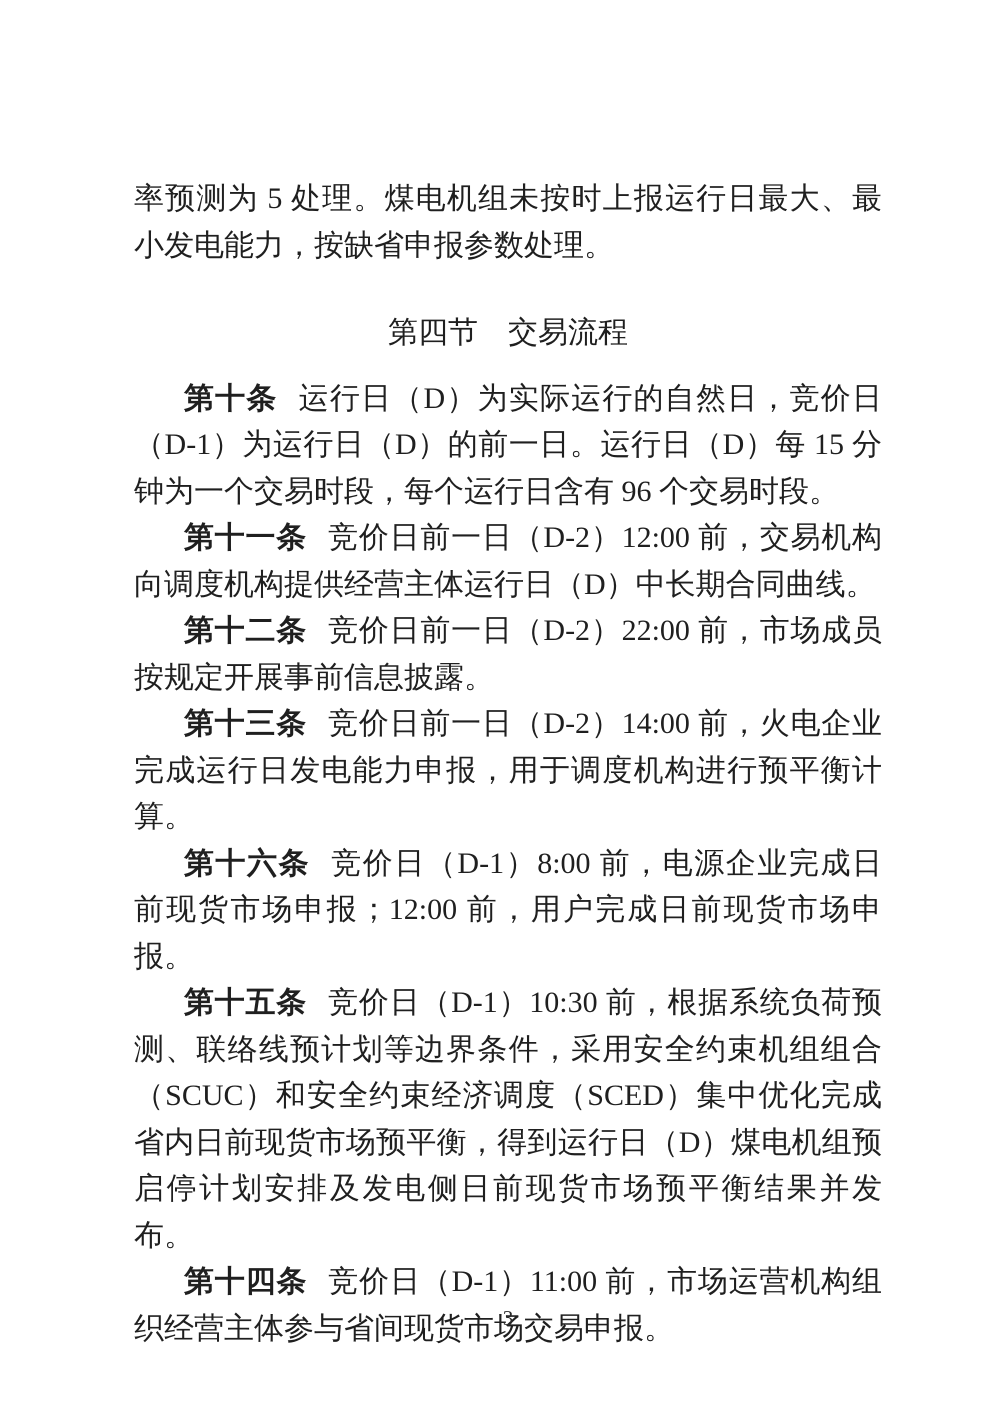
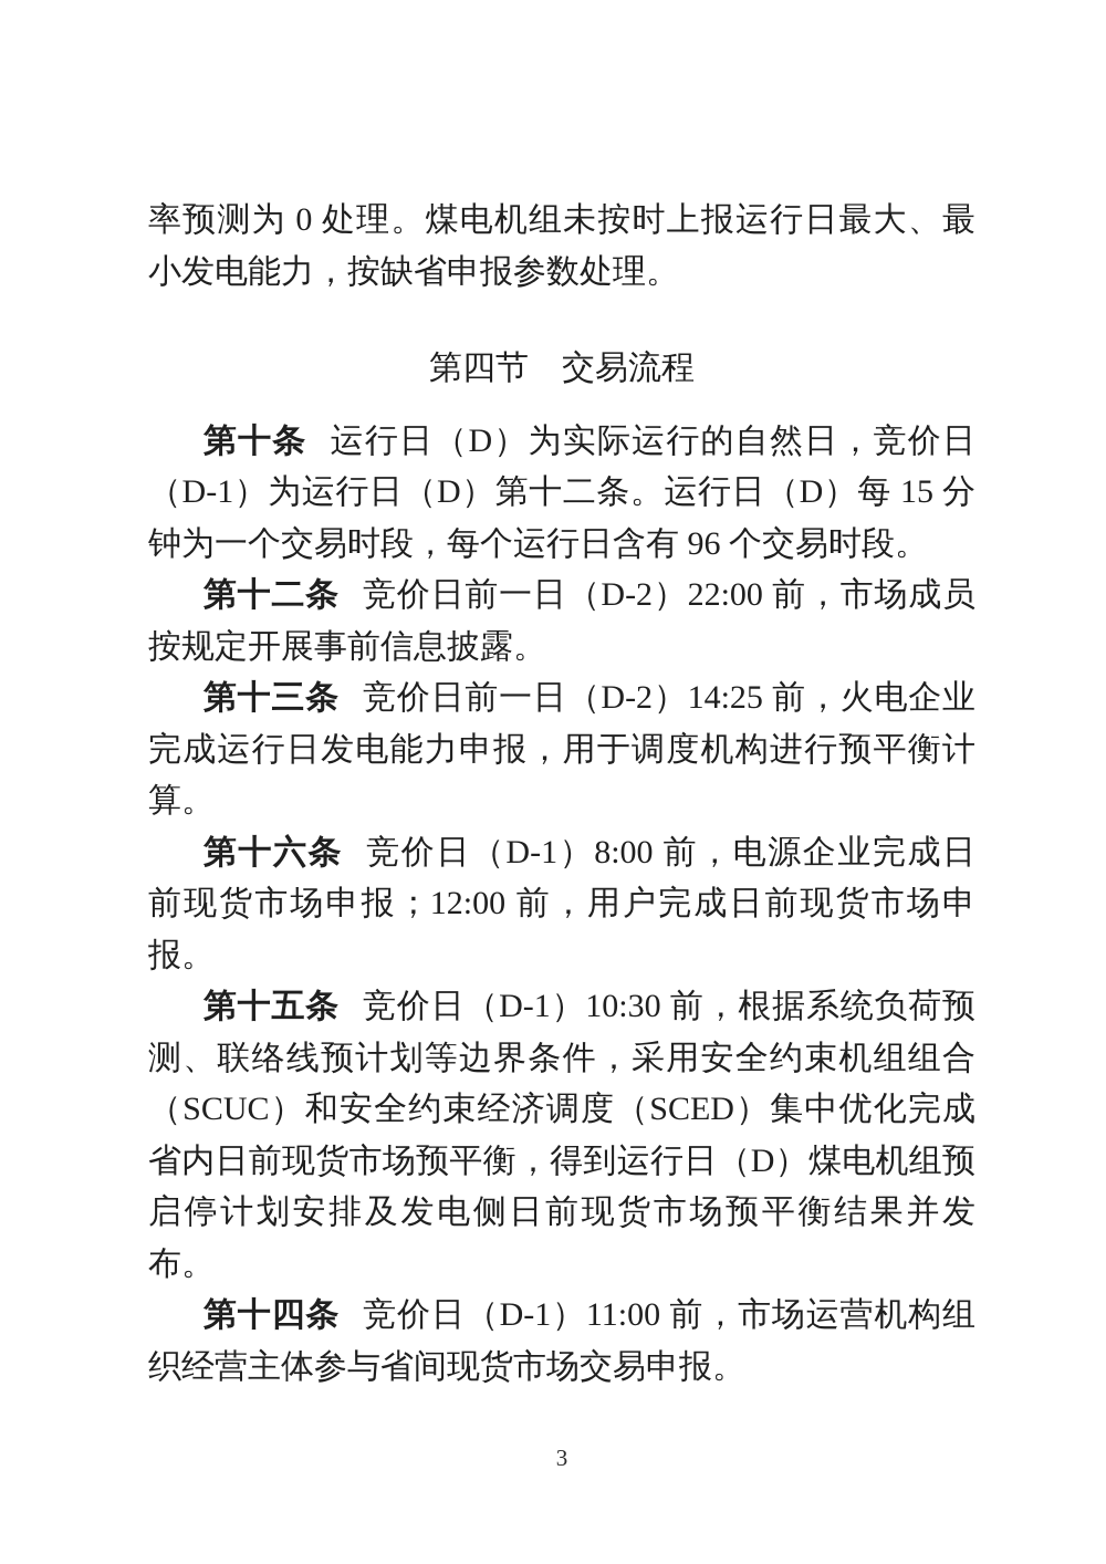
- 率预测为 5 处理。煤电机组未按时上报运行日最大、最小发电能力，按缺省申报参数处理。
+ 率预测为 0 处理。煤电机组未按时上报运行日最大、最小发电能力，按缺省申报参数处理。
  第四节 交易流程
- 第十条 运行日（D）为实际运行的自然日，竞价日（D-1）为运行日（D）的前一日。运行日（D）每 15 分钟为一个交易时段，每个运行日含有 96 个交易时段。
+ 第十条 运行日（D）为实际运行的自然日，竞价日（D-1）为运行日（D）第十二条。运行日（D）每 15 分钟为一个交易时段，每个运行日含有 96 个交易时段。
- 第十一条 竞价日前一日（D-2）12:00 前，交易机构向调度机构提供经营主体运行日（D）中长期合同曲线。
  第十二条 竞价日前一日（D-2）22:00 前，市场成员按规定开展事前信息披露。
- 第十三条 竞价日前一日（D-2）14:00 前，火电企业完成运行日发电能力申报，用于调度机构进行预平衡计算。
+ 第十三条 竞价日前一日（D-2）14:25 前，火电企业完成运行日发电能力申报，用于调度机构进行预平衡计算。
  第十六条 竞价日（D-1）8:00 前，电源企业完成日前现货市场申报；12:00 前，用户完成日前现货市场申报。
  第十五条 竞价日（D-1）10:30 前，根据系统负荷预测、联络线预计划等边界条件，采用安全约束机组组合（SCUC）和安全约束经济调度（SCED）集中优化完成省内日前现货市场预平衡，得到运行日（D）煤电机组预启停计划安排及发电侧日前现货市场预平衡结果并发布。
  第十四条 竞价日（D-1）11:00 前，市场运营机构组织经营主体参与省间现货市场交易申报。
  3
